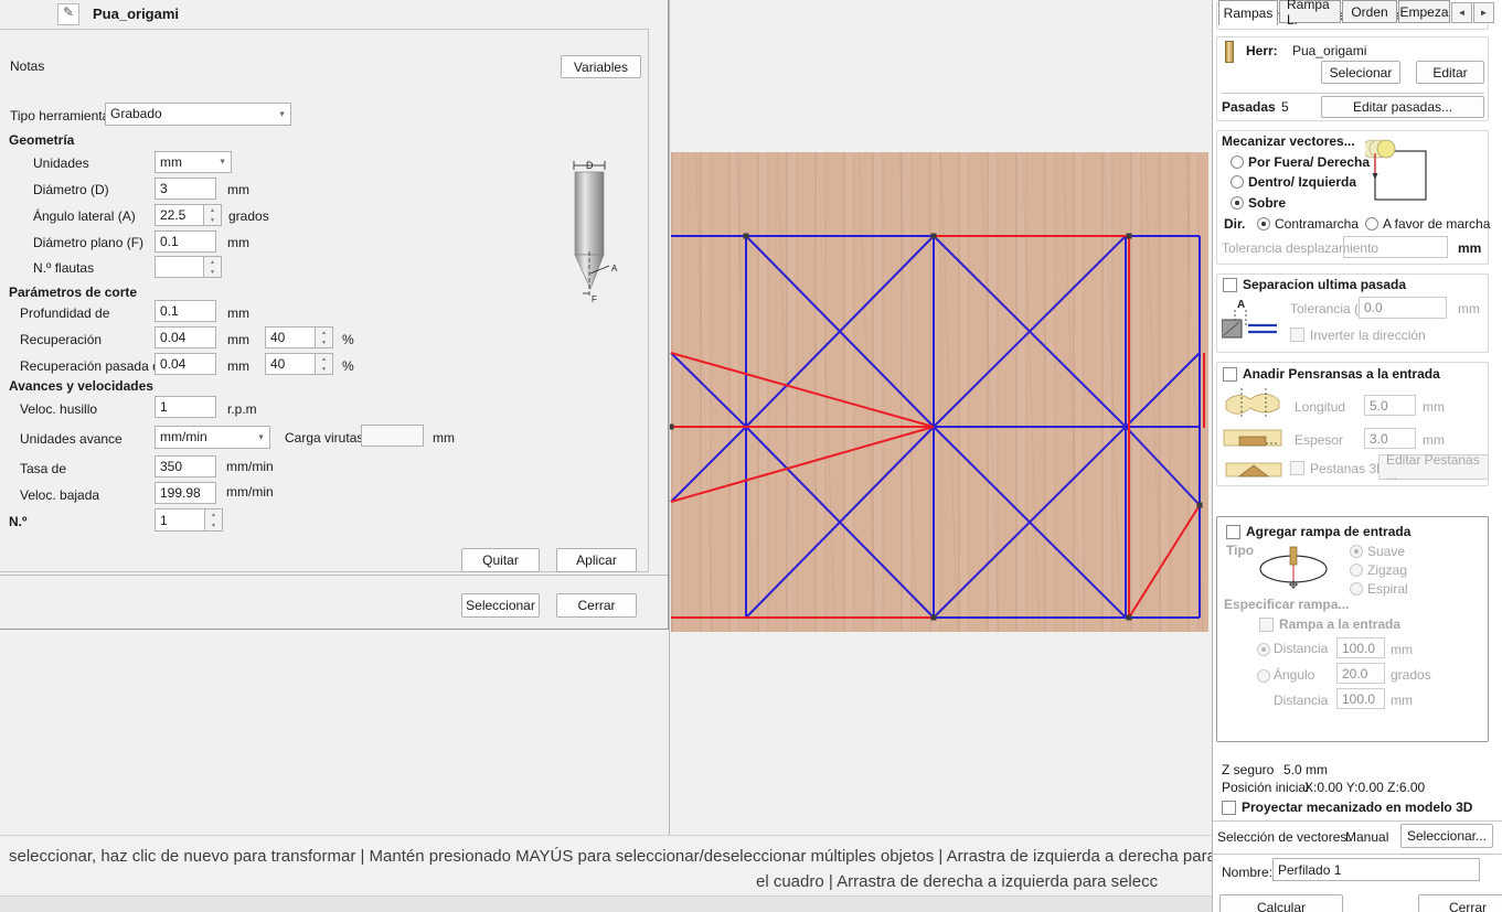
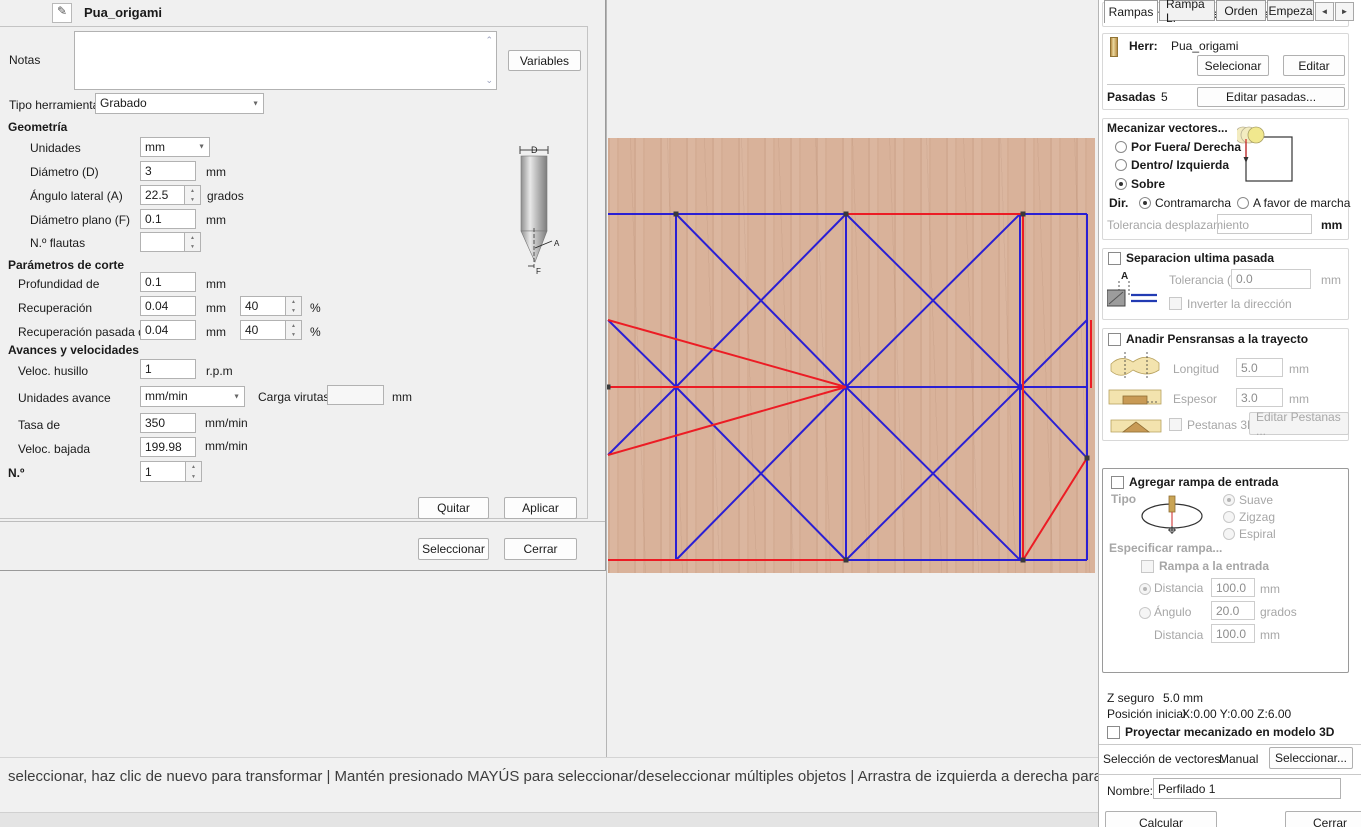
  ✎
  Pua_origami
  Notas
+ ⌃
+ ⌄
  Variables
  Tipo herramient
  Grabado
  Geometría
  Unidades
  mm
  Diámetro (D)
  3
  mm
  Ángulo lateral (A)
  22.5
  grados
  Diámetro plano (F)
  0.1
  mm
  N.º flautas
  D
  A
  F
  Parámetros de corte
  Profundidad de
  0.1
  mm
  Recuperación
  0.04
  mm
  40
  %
  Recuperación pasada
  0.04
  mm
  40
  %
  Avances y velocidades
  Veloc. husillo
  1
  r.p.m
  Unidades avance
  mm/min
  Carga viruta
  mm
  Tasa de
  350
  mm/min
  Veloc. bajada
  199.98
  mm/min
  N.º
  1
  Quitar
  Aplicar
  Seleccionar
  Cerrar
  Herr:
  Pua_origami
  Selecionar
  Editar
  Pasadas
  5
  Editar pasadas...
  Mecanizar vectores...
  Por Fuera/ Derecha
  Dentro/ Izquierda
  Sobre
  Dir.
  Contramarcha
  A favor de marcha
  Tolerancia desplazamiento
  mm
  Separacion ultima pasada
  A
  Tolerancia (
  0.0
  mm
  Inverter la dirección
- Anadir Pensransas a la entrada
+ Anadir Pensransas a la trayecto
  Longitud
  5.0
  mm
  Espesor
  3.0
  mm
  Pestanas 3
  Editar Pestanas ...
  Rampas
  Rampa L.
  Orden
  Empeza
  ◄
  ►
  Agregar rampa de entrada
  Tipo
  Suave
  Zigzag
  Espiral
  Especificar rampa...
  Rampa a la entrada
  Distancia
  100.0
  mm
  Ángulo
  20.0
  grados
  Distancia
  100.0
  mm
  Z seguro
  5.0 mm
  Posición inicial
  X:0.00 Y:0.00 Z:6.00
  Proyectar mecanizado en modelo 3D
  Selección de vectores:
  Manual
  Seleccionar...
  Nombre:
  Perfilado 1
  Calcular
  Cerrar
  seleccionar, haz clic de nuevo para transformar | Mantén presionado MAYÚS para seleccionar/deseleccionar múltiples objetos | Arrastra de izquierda a derecha par
- el cuadro | Arrastra de derecha a izquierda para selecc
